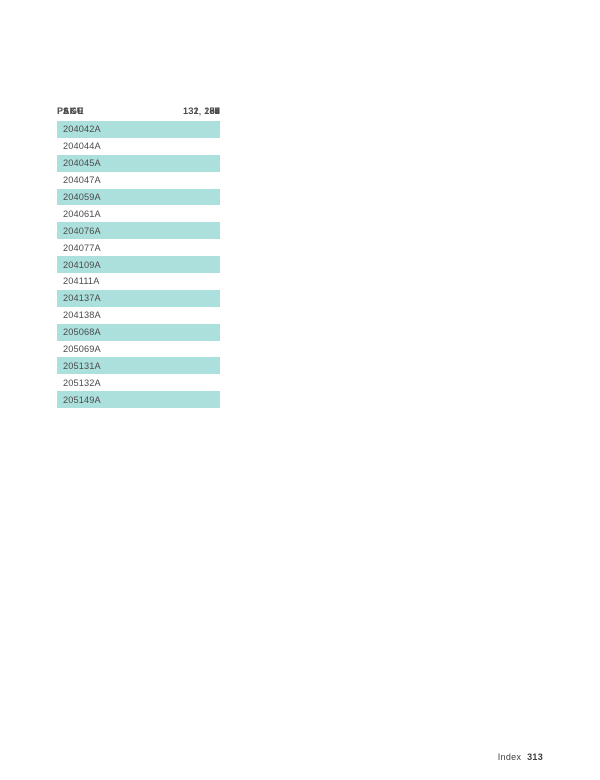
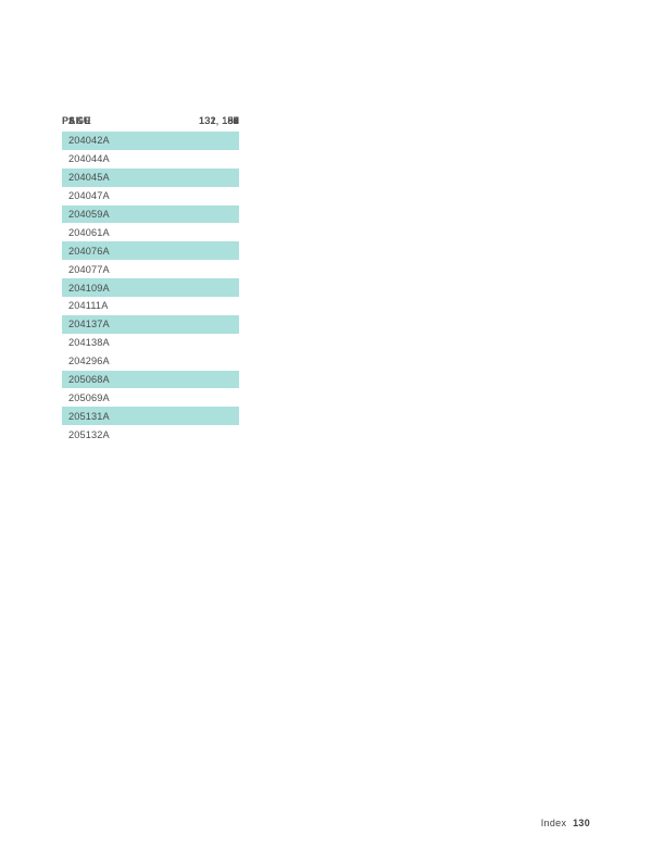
  SKU
  PAGE
  204042A
  186
  204044A
  187
  204045A
  204047A
  204059A
  95
  204061A
  204076A
  135
  204077A
  204109A
  139
  204111A
  204137A
  131, 183
  204138A
+ 204296A
+ 59
  205068A
  132, 182
  205069A
  205131A
  84
  205132A
- 205149A
- 277
- Index 313
+ Index 130
